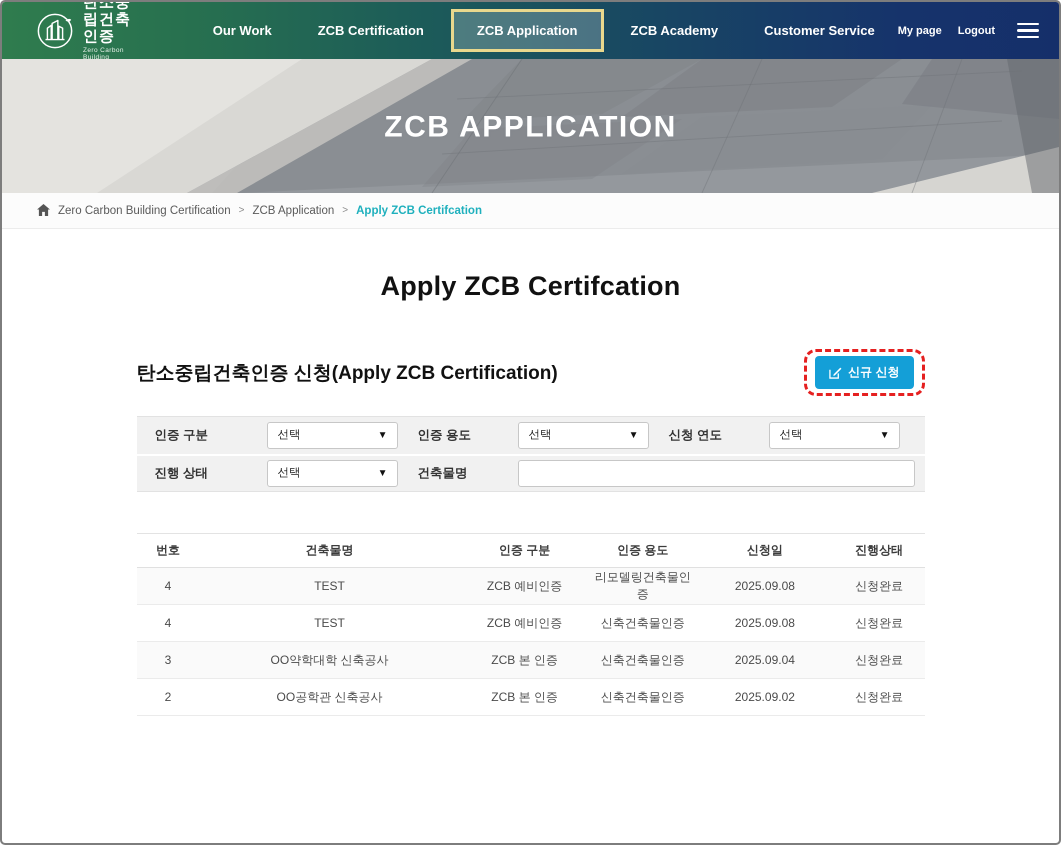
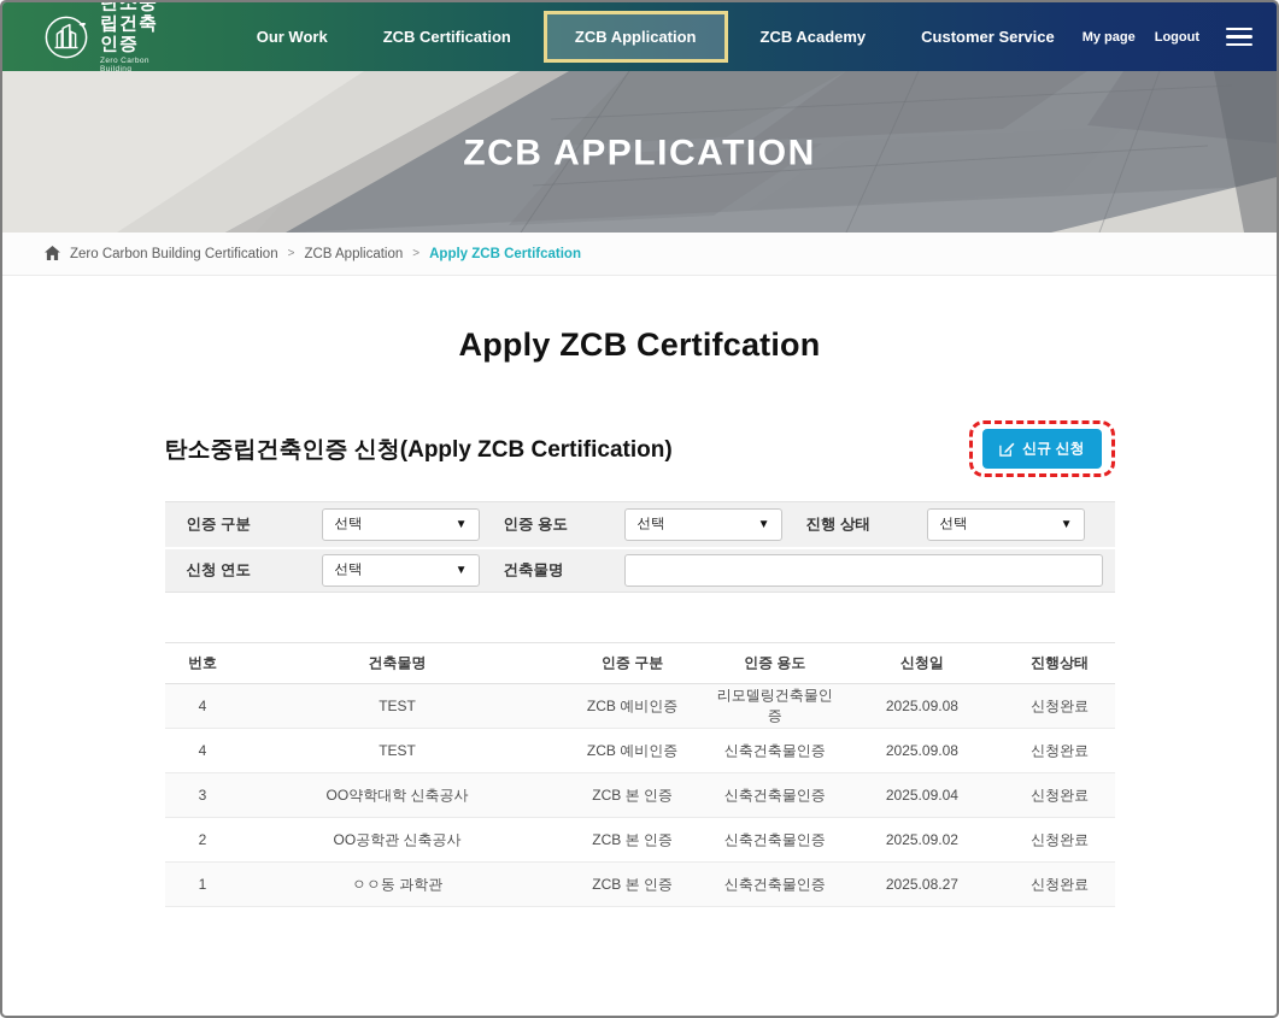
  탄소중립건축인증
  Our Work
  ZCB Certification
  ZCB Application
  ZCB Academy
  Customer Service
  My page
  Logout
  ZCB APPLICATION
  Zero Carbon Building Certification
  >
  ZCB Application
  >
  Apply ZCB Certifcation
  Apply ZCB Certifcation
  탄소중립건축인증 신청(Apply ZCB Certification)
  신규 신청
  인증 구분
  선택
  ▼
  인증 용도
  선택
  ▼
- 신청 연도
+ 진행 상태
  선택
  ▼
- 진행 상태
+ 신청 연도
  선택
  ▼
  건축물명
  번호	건축물명	인증 구분	인증 용도	신청일	진행상태
  4	TEST	ZCB 예비인증	리모델링건축물인증	2025.09.08	신청완료
  4	TEST	ZCB 예비인증	신축건축물인증	2025.09.08	신청완료
  3	OO약학대학 신축공사	ZCB 본 인증	신축건축물인증	2025.09.04	신청완료
  2	OO공학관 신축공사	ZCB 본 인증	신축건축물인증	2025.09.02	신청완료
+ 1	ㅇㅇ동 과학관	ZCB 본 인증	신축건축물인증	2025.08.27	신청완료
